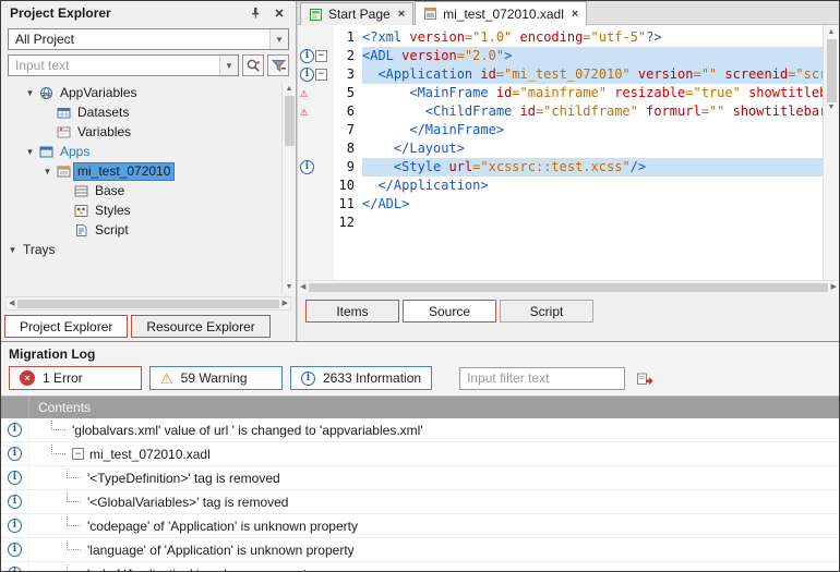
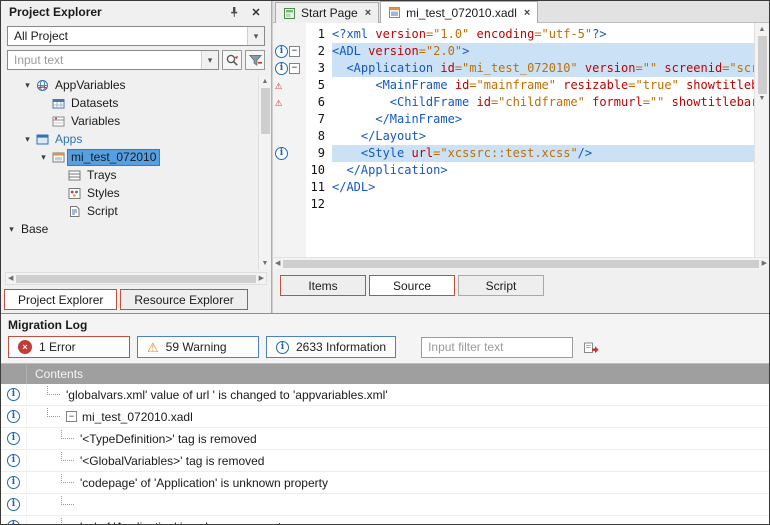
  Project Explorer
  ✕
  All Project
  ▾
  Input text
  ▾
  ▾
  AppVariables
  Datasets
  Variables
  ▾
  Apps
  ▾
  mi_test_072010
- Base
+ Trays
  Styles
  Script
  ▾
- Trays
+ Base
  Project Explorer
  Resource Explorer
  Start Page
  ×
  mi_test_072010.xadl
  ×
  1
  <?xml version="1.0" encoding="utf-5"?>
  i
  −
  2
  <ADL version="2.0">
  i
  −
  3
  <Application id="mi_test_072010" version="" screenid="sc
  ⚠
  5
  <MainFrame id="mainframe" resizable="true" showtitle
  ⚠
  6
  <ChildFrame id="childframe" formurl="" showtitleba
  7
  </MainFrame>
  8
  </Layout>
  i
  9
  <Style url="xcssrc::test.xcss"/>
  10
  </Application>
  11
  </ADL>
  12
  Items
  Source
  Script
  Migration Log
  ×
  1 Error
  ⚠
  59 Warning
  i
  2633 Information
  Input filter text
  Contents
  i
  'globalvars.xml' value of url ' is changed to 'appvariables.xml'
  i
  −
  mi_test_072010.xadl
  i
  '<TypeDefinition>' tag is removed
  i
  '<GlobalVariables>' tag is removed
  i
  'codepage' of 'Application' is unknown property
  i
- 'language' of 'Application' is unknown property
